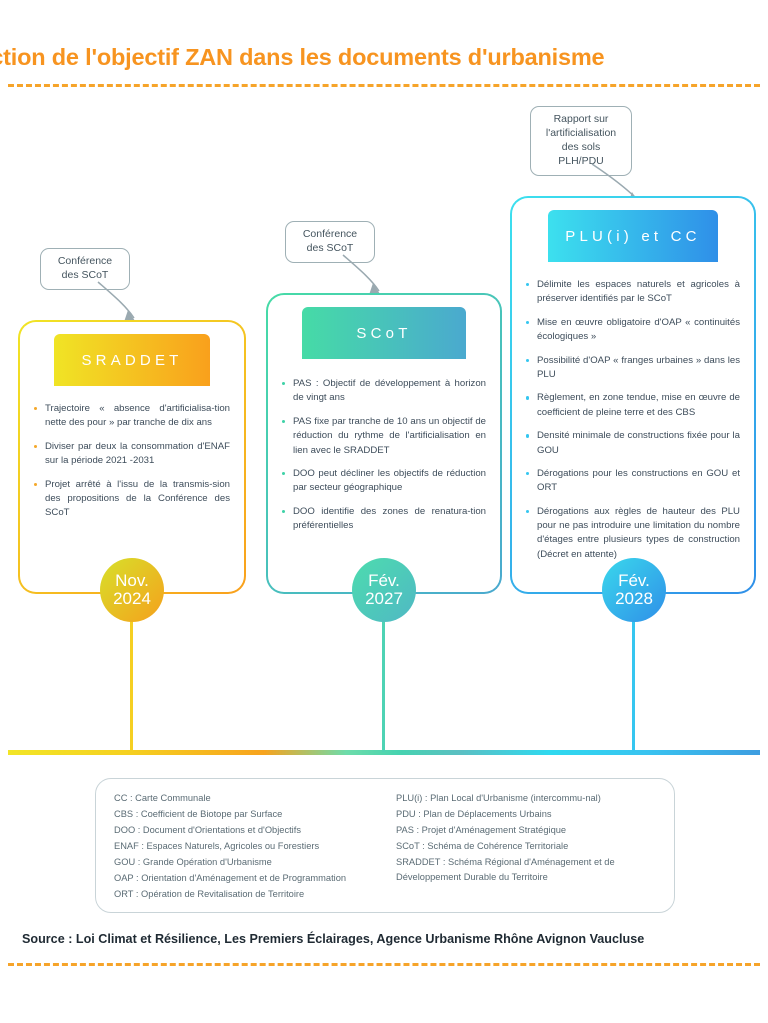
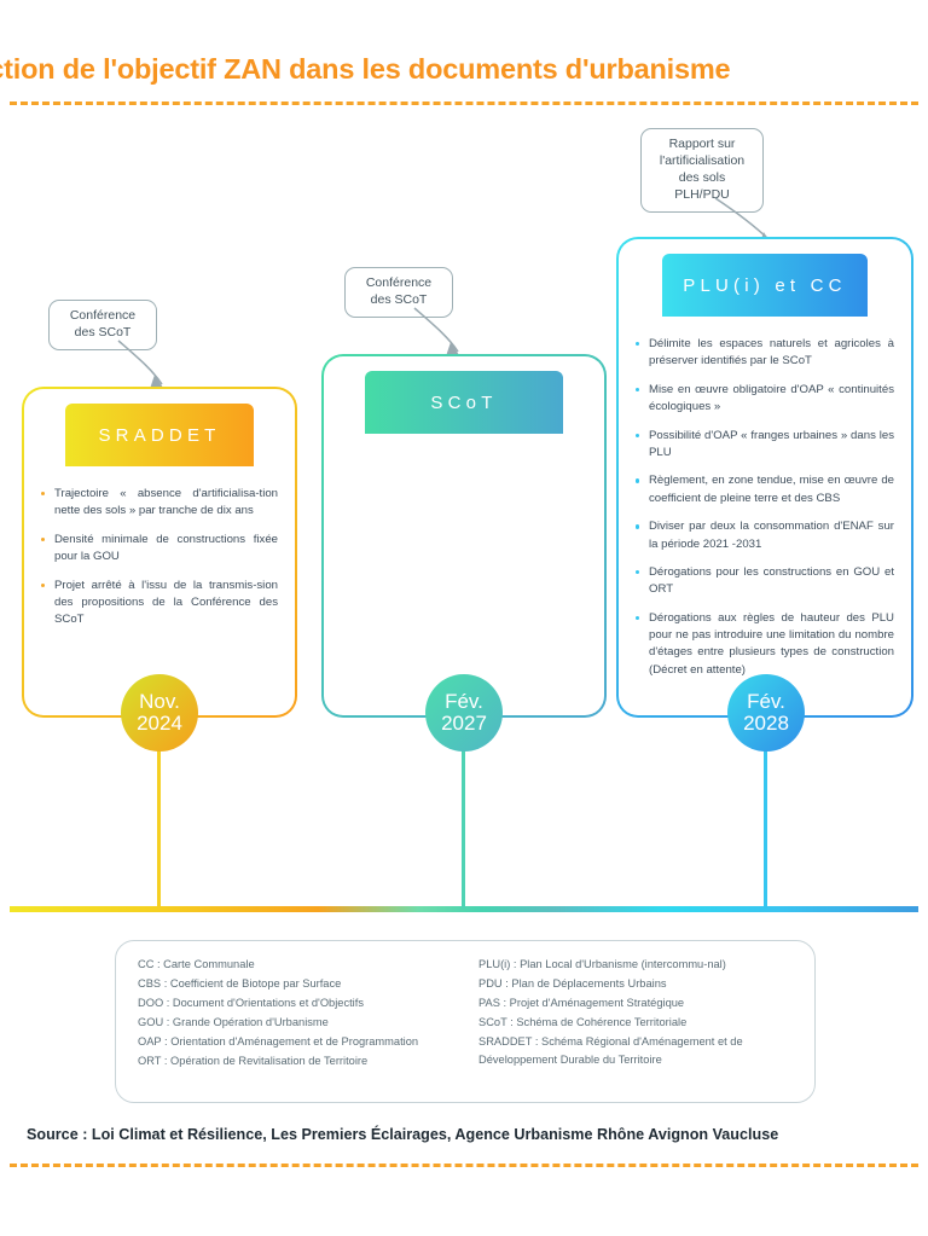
  tion de l'objectif ZAN dans les documents d'urbanisme
  Conférence
  des SCoT
  Conférence
  des SCoT
  Rapport sur
  l'artificialisation
  des sols
  PLH/PDU
  SRADDET
- Trajectoire « absence d'artificialisa-tion nette des pour » par tranche de dix ans
+ Trajectoire « absence d'artificialisa-tion nette des sols » par tranche de dix ans
- Diviser par deux la consommation d'ENAF sur la période 2021 -2031
+ Densité minimale de constructions fixée pour la GOU
  Projet arrêté à l'issu de la transmis-sion des propositions de la Conférence des SCoT
  Nov.
  2024
  SCoT
- PAS : Objectif de développement à horizon de vingt ans
- PAS fixe par tranche de 10 ans un objectif de réduction du rythme de l'artificialisation en lien avec le SRADDET
- DOO peut décliner les objectifs de réduction par secteur géographique
- DOO identifie des zones de renatura-tion préférentielles
  Fév.
  2027
  PLU(i) et CC
  Délimite les espaces naturels et agricoles à préserver identifiés par le SCoT
  Mise en œuvre obligatoire d'OAP « continuités écologiques »
  Possibilité d'OAP « franges urbaines » dans les PLU
  Règlement, en zone tendue, mise en œuvre de coefficient de pleine terre et des CBS
- Densité minimale de constructions fixée pour la GOU
+ Diviser par deux la consommation d'ENAF sur la période 2021 -2031
  Dérogations pour les constructions en GOU et ORT
  Dérogations aux règles de hauteur des PLU pour ne pas introduire une limitation du nombre d'étages entre plusieurs types de construction (Décret en attente)
  Fév.
  2028
  CC : Carte Communale
  CBS : Coefficient de Biotope par Surface
  DOO : Document d'Orientations et d'Objectifs
- ENAF : Espaces Naturels, Agricoles ou Forestiers
  GOU : Grande Opération d'Urbanisme
  OAP : Orientation d'Aménagement et de Programmation
  ORT : Opération de Revitalisation de Territoire
  PLU(i) : Plan Local d'Urbanisme (intercommu-nal)
  PDU : Plan de Déplacements Urbains
  PAS : Projet d'Aménagement Stratégique
  SCoT : Schéma de Cohérence Territoriale
  SRADDET : Schéma Régional d'Aménagement et de Développement Durable du Territoire
  Source : Loi Climat et Résilience, Les Premiers Éclairages, Agence Urbanisme Rhône Avignon Vaucluse
